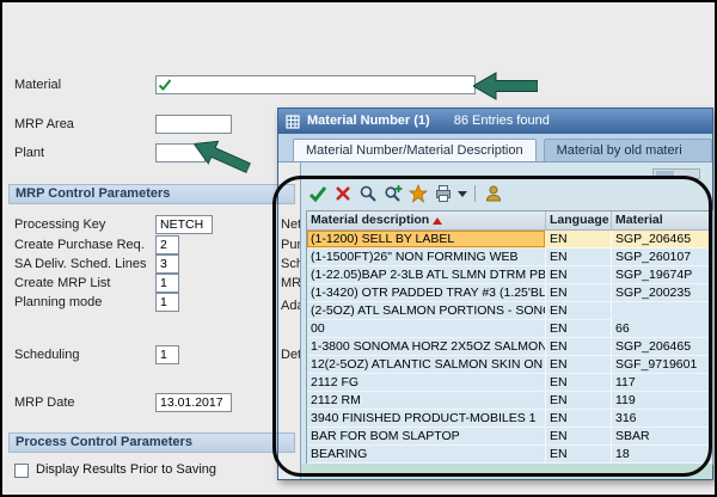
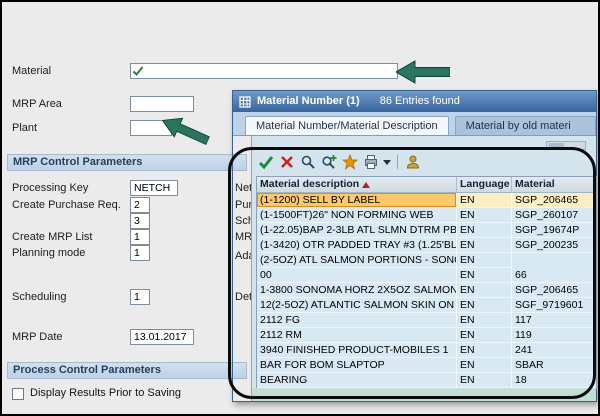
  Material
  MRP Area
  Plant
  MRP Control Parameters
  Processing Key
  NETCH
  Create Purchase Req.
  2
- SA Deliv. Sched. Lines
  3
  Create MRP List
  1
  Planning mode
  1
  Scheduling
  1
  MRP Date
  13.01.2017
  Process Control Parameters
  Display Results Prior to Saving
  Material Number (1)
  86 Entries found
  Material Number/Material Description
  Material by old materi
  Material description
  Language
  Material
  (1-1200) SELL BY LABEL
  EN
  SGP_206465
  (1-1500FT)26" NON FORMING WEB
  EN
  SGP_260107
  (1-22.05)BAP 2-3LB ATL SLMN DTRM PB
  EN
  SGP_19674P
  (1-3420) OTR PADDED TRAY #3 (1.25'BL
  EN
  SGP_200235
  (2-5OZ) ATL SALMON PORTIONS - SON
  EN
  00
  EN
  66
  1-3800 SONOMA HORZ 2X5OZ SALMON
  EN
  SGP_206465
  12(2-5OZ) ATLANTIC SALMON SKIN ON
  EN
  SGF_9719601
  2112 FG
  EN
  117
  2112 RM
  EN
  119
  3940 FINISHED PRODUCT-MOBILES 1
  EN
- 316
+ 241
  BAR FOR BOM SLAPTOP
  EN
  SBAR
  BEARING
  EN
  18
